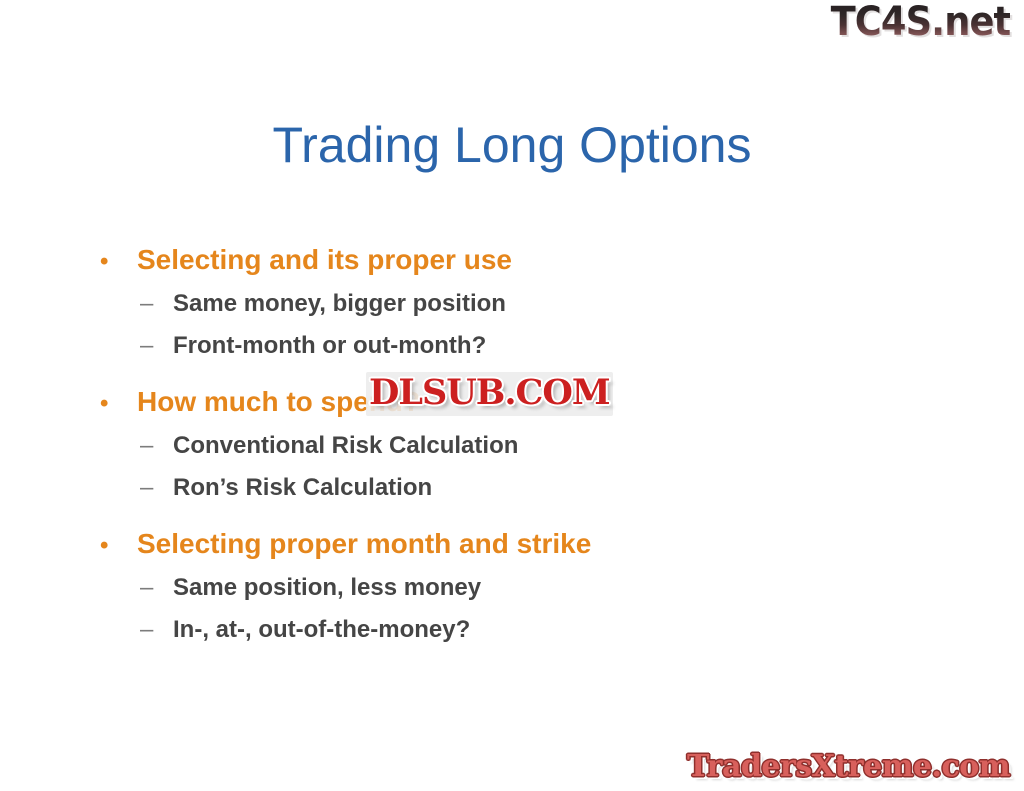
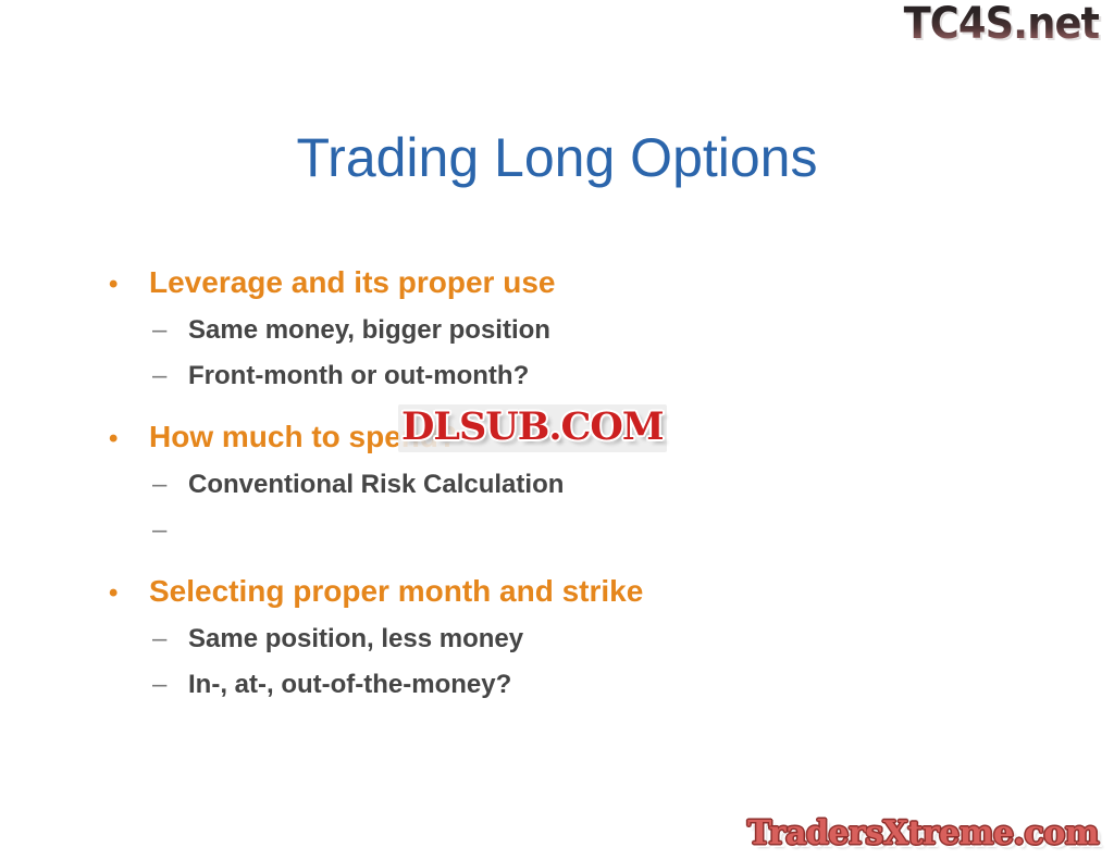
  TC4S.net
  Trading Long Options
  •
- Selecting and its proper use
+ Leverage and its proper use
  –
  Same money, bigger position
  –
  Front-month or out-month?
  •
  How much to spend?
  –
  Conventional Risk Calculation
  –
- Ron’s Risk Calculation
  •
  Selecting proper month and strike
  –
  Same position, less money
  –
  In-, at-, out-of-the-money?
  DLSUB.COM
  TradersXtreme.com
